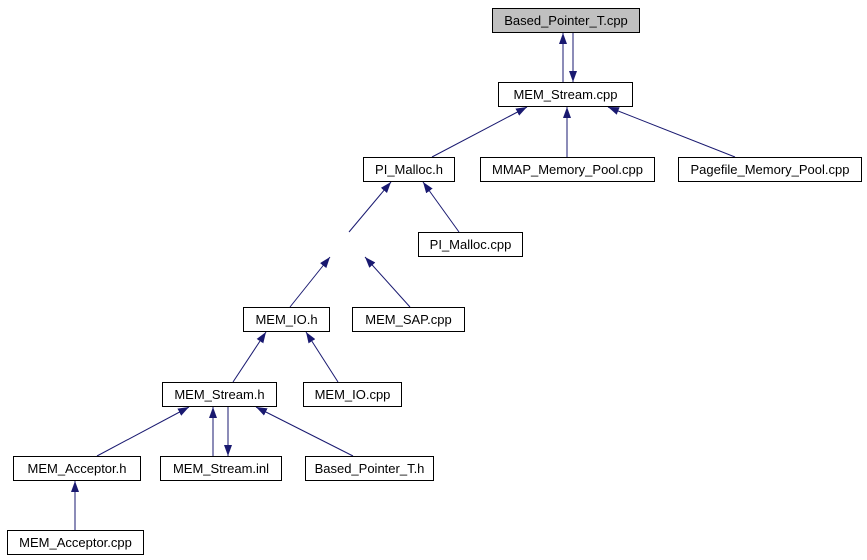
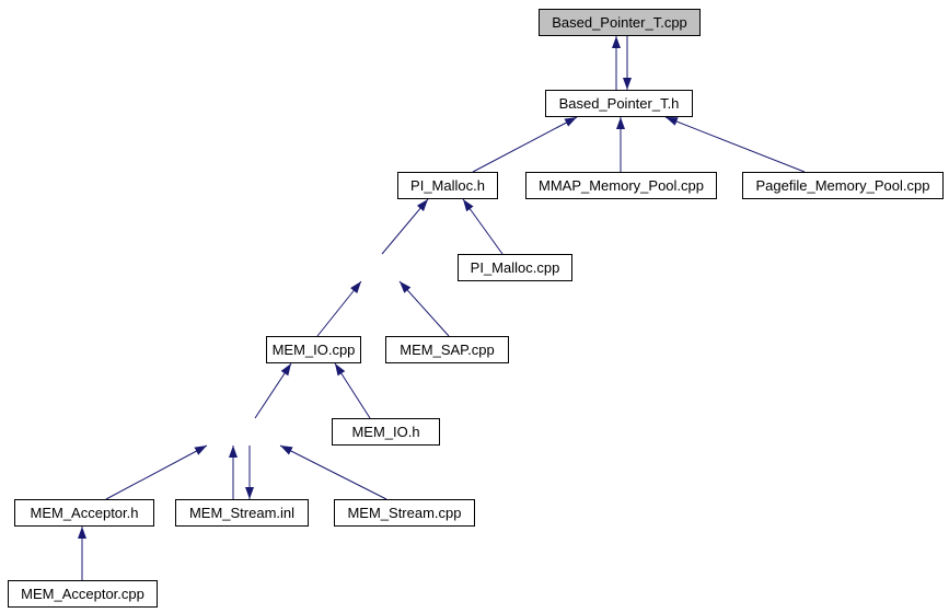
  Based_Pointer_T.cpp
- MEM_Stream.cpp
+ Based_Pointer_T.h
  PI_Malloc.h
  MMAP_Memory_Pool.cpp
  Pagefile_Memory_Pool.cpp
  PI_Malloc.cpp
- MEM_IO.h
+ MEM_IO.cpp
  MEM_SAP.cpp
- MEM_Stream.h
- MEM_IO.cpp
+ MEM_IO.h
  MEM_Acceptor.h
  MEM_Stream.inl
- Based_Pointer_T.h
+ MEM_Stream.cpp
  MEM_Acceptor.cpp
